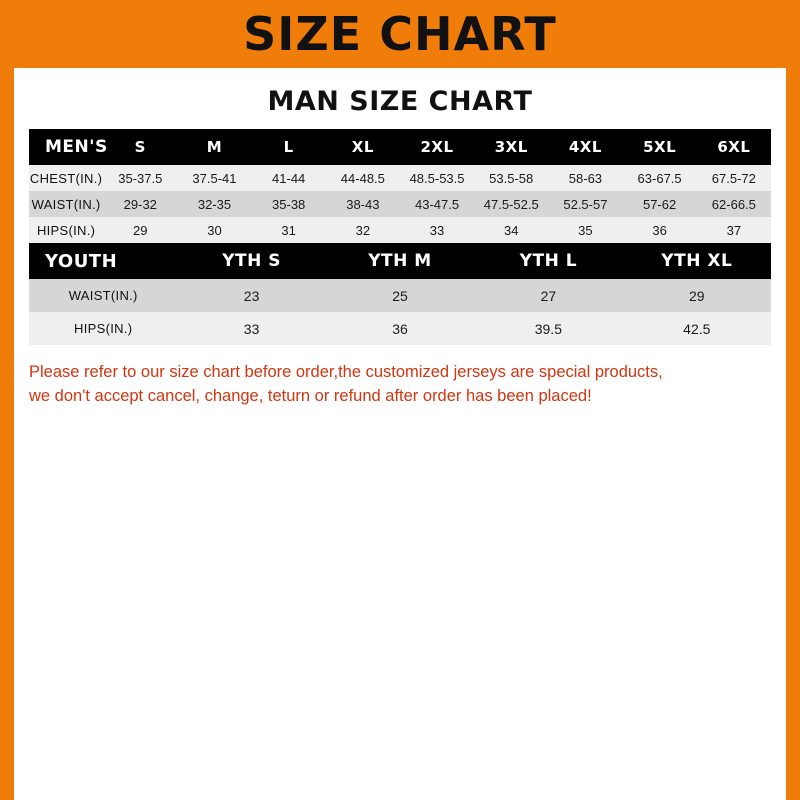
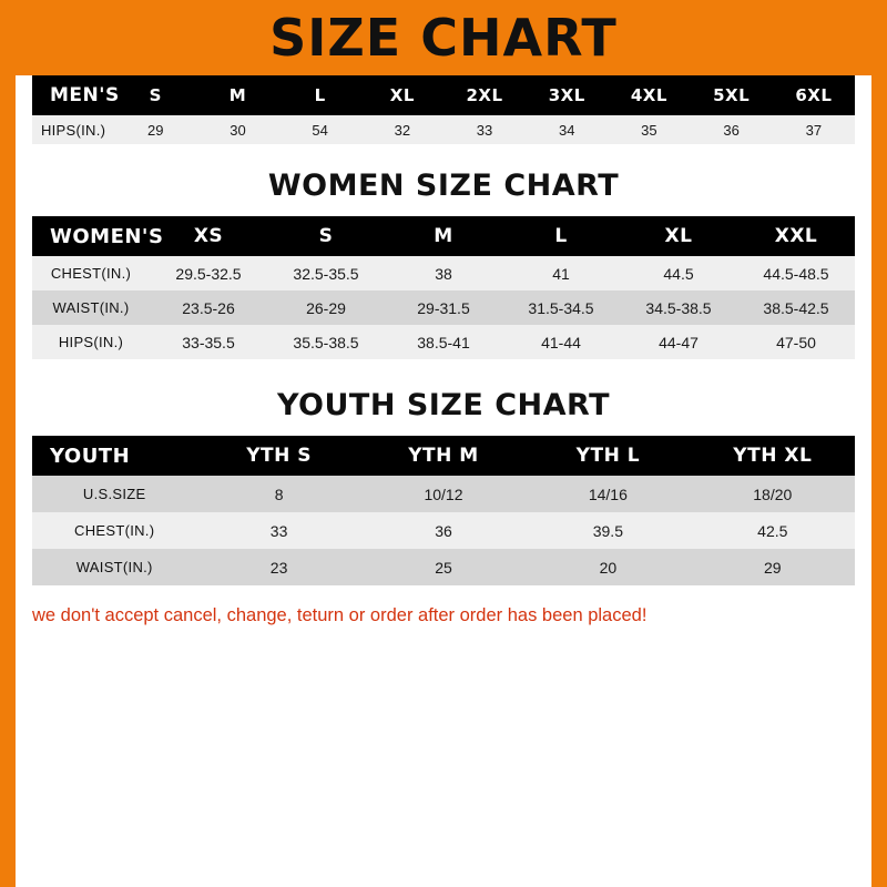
  SIZE CHART
- MAN SIZE CHART
  MEN'S	S	M	L	XL	2XL	3XL	4XL	5XL	6XL
- CHEST(IN.)	35-37.5	37.5-41	41-44	44-48.5	48.5-53.5	53.5-58	58-63	63-67.5	67.5-72
- WAIST(IN.)	29-32	32-35	35-38	38-43	43-47.5	47.5-52.5	52.5-57	57-62	62-66.5
- HIPS(IN.)	29	30	31	32	33	34	35	36	37
+ HIPS(IN.)	29	30	54	32	33	34	35	36	37
+ WOMEN SIZE CHART
+ WOMEN'S	XS	S	M	L	XL	XXL
+ CHEST(IN.)	29.5-32.5	32.5-35.5	38	41	44.5	44.5-48.5
+ WAIST(IN.)	23.5-26	26-29	29-31.5	31.5-34.5	34.5-38.5	38.5-42.5
+ HIPS(IN.)	33-35.5	35.5-38.5	38.5-41	41-44	44-47	47-50
+ YOUTH SIZE CHART
  YOUTH	YTH S	YTH M	YTH L	YTH XL
+ U.S.SIZE	8	10/12	14/16	18/20
+ CHEST(IN.)	33	36	39.5	42.5
- WAIST(IN.)	23	25	27	29
+ WAIST(IN.)	23	25	20	29
- HIPS(IN.)	33	36	39.5	42.5
- Please refer to our size chart before order,the customized jerseys are special products,
- we don't accept cancel, change, teturn or refund after order has been placed!
+ we don't accept cancel, change, teturn or order after order has been placed!
